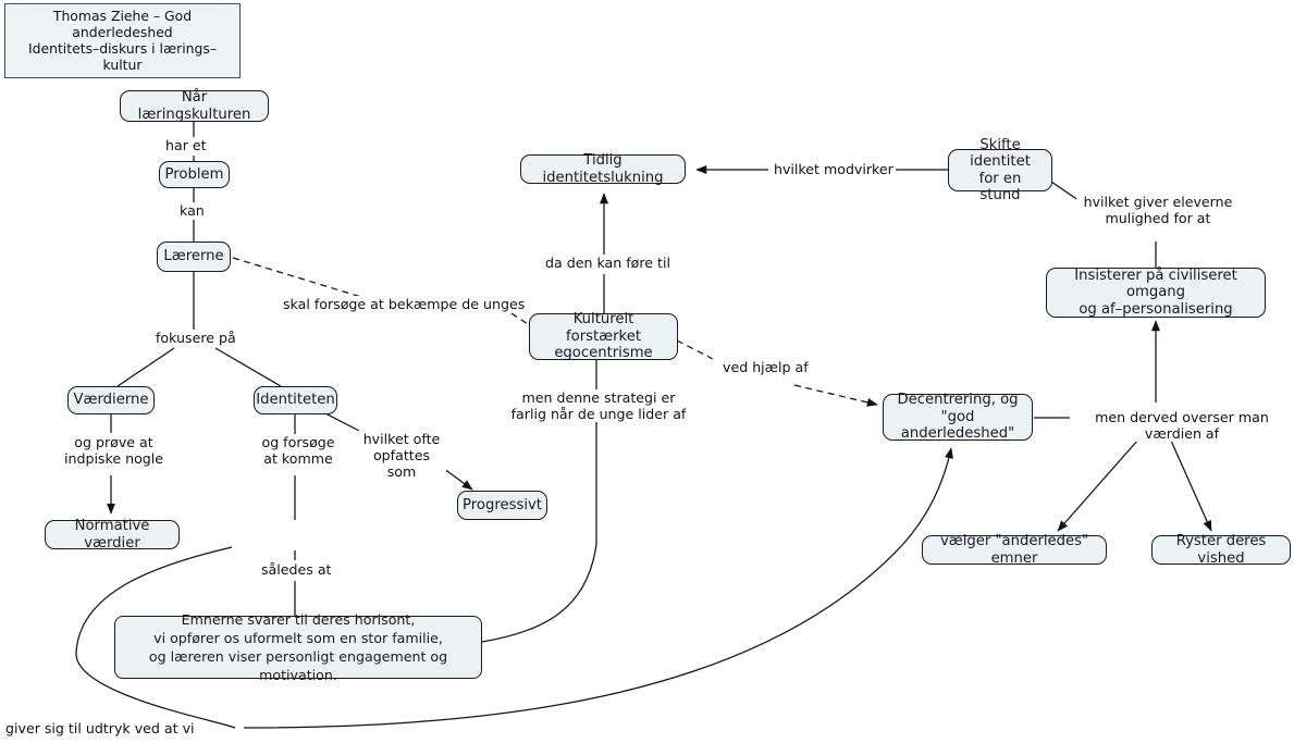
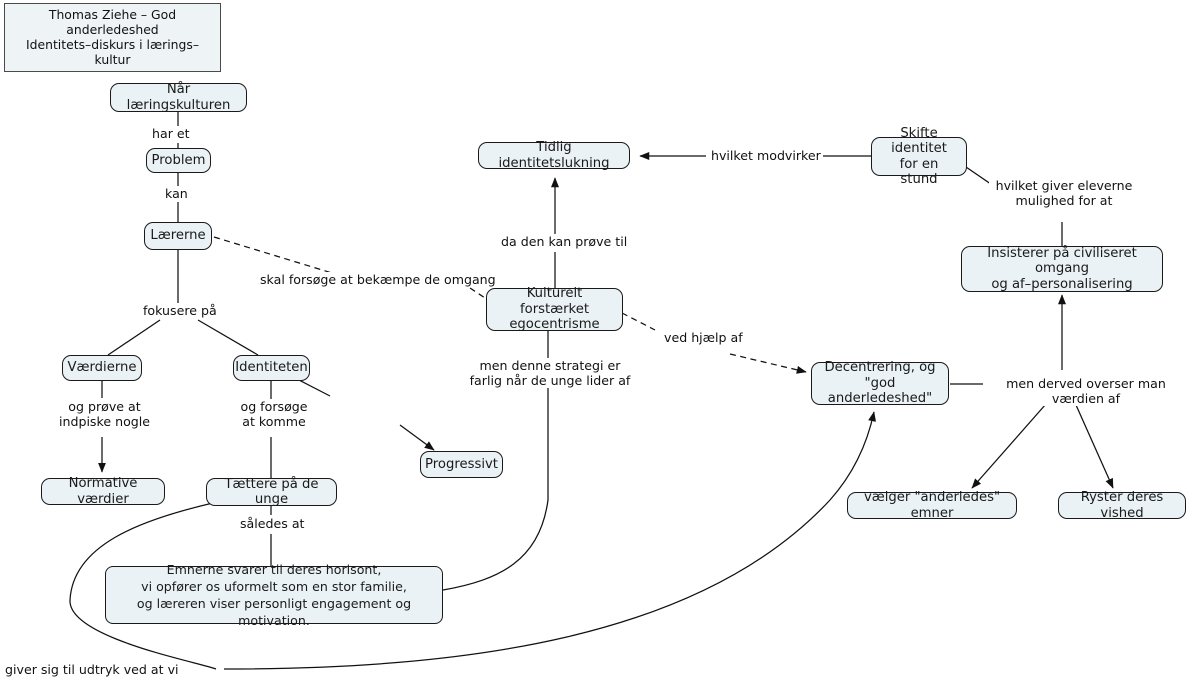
  Thomas Ziehe – God anderledeshed
  Identitets–diskurs i lærings–kultur
  Når læringskulturen
  Problem
  Lærerne
  Værdierne
  Identiteten
  Normative værdier
+ Tættere på de unge
  Progressivt
  Emnerne svarer til deres horisont,
  vi opfører os uformelt som en stor familie,
  og læreren viser personligt engagement og motivation.
  Tidlig identitetslukning
  Kulturelt forstærket
  egocentrisme
  Skifte identitet
  for en stund
  Insisterer på civiliseret omgang
  og af–personalisering
  Decentrering, og
  "god anderledeshed"
  vælger "anderledes" emner
  Ryster deres vished
  har et
  kan
  fokusere på
- skal forsøge at bekæmpe de unges
+ skal forsøge at bekæmpe de omgang
  og prøve at
  indpiske nogle
  og forsøge
  at komme
- hvilket ofte
- opfattes som
  således at
  giver sig til udtryk ved at vi
- da den kan føre til
+ da den kan prøve til
  men denne strategi er
  farlig når de unge lider af
  ved hjælp af
  hvilket modvirker
  hvilket giver eleverne
  mulighed for at
  men derved overser man værdien af
